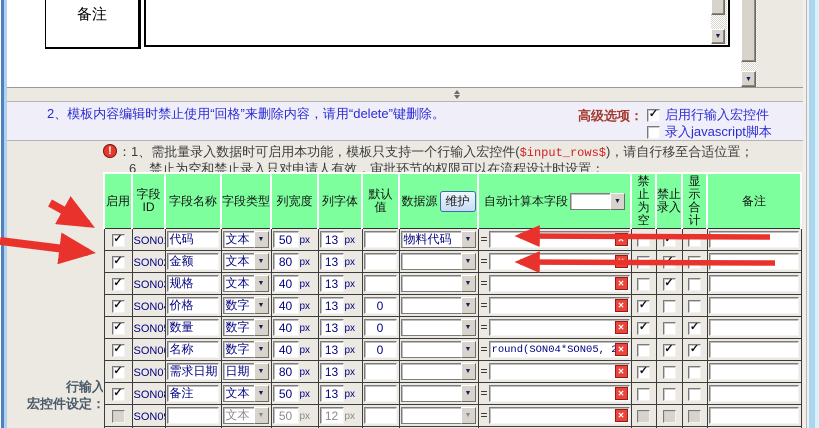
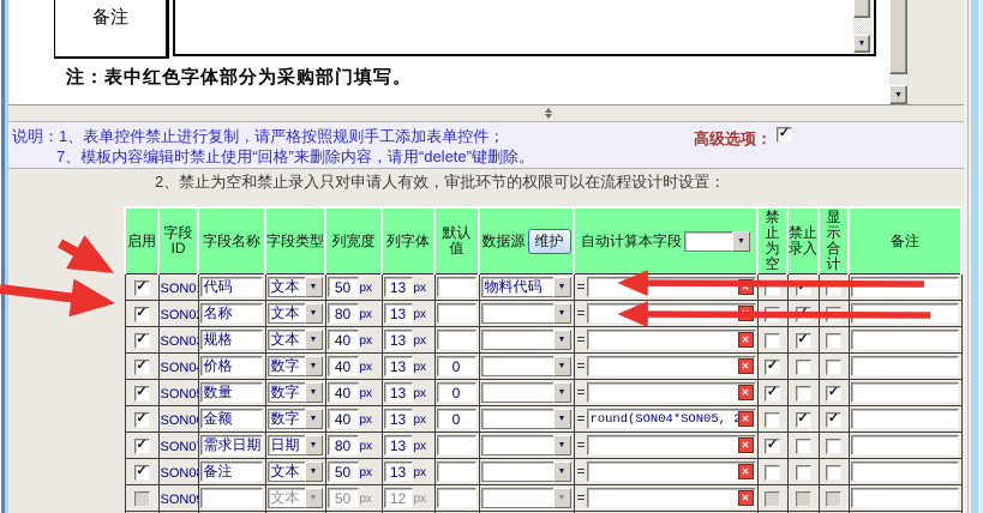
  备注
+ 注：表中红色字体部分为采购部门填写。
+ 说明：1、表单控件禁止进行复制，请严格按照规则手工添加表单控件；
- 2、模板内容编辑时禁止使用“回格”来删除内容，请用“delete”键删除。
+ 7、模板内容编辑时禁止使用“回格”来删除内容，请用“delete”键删除。
  高级选项：
  ✓
- 启用行输入宏控件
- 录入javascript脚本
- !
- ：1、需批量录入数据时可启用本功能，模板只支持一个行输入宏控件($input_rows$)，请自行移至合适位置；
- 6、禁止为空和禁止录入只对申请人有效，审批环节的权限可以在流程设计时设置：
+ 2、禁止为空和禁止录入只对申请人有效，审批环节的权限可以在流程设计时设置：
- 行输入
- 宏控件设定：
  启用	字段 ID	字段名称	字段类型	列宽度	列字体	默认值	数据源 维护	自动计算本字段	禁止 为空	禁止 录入	显示 合计	备注
  ✓	SON0	代码	文本	50 px	13 px		物料代码	=
- ✓	SON0	金额	文本	80 px	13 px			=
+ ✓	SON0	名称	文本	80 px	13 px			=
  ✓	SON0	规格	文本	40 px	13 px			= ✕		✓
  ✓	SON0	价格	数字	40 px	13 px	0		= ✕	✓
  ✓	SON0	数量	数字	40 px	13 px	0		= ✕	✓		✓
- ✓	SON0	名称	数字	40 px	13 px	0		= round(SON04*SON05, ✕		✓	✓
+ ✓	SON0	金额	数字	40 px	13 px	0		= round(SON04*SON05, ✕		✓	✓
  ✓	SON0	需求日期	日期	80 px	13 px			= ✕	✓
  ✓	SON0	备注	文本	50 px	13 px			= ✕
  	SON0		文本	50 px	12 px			= ✕
